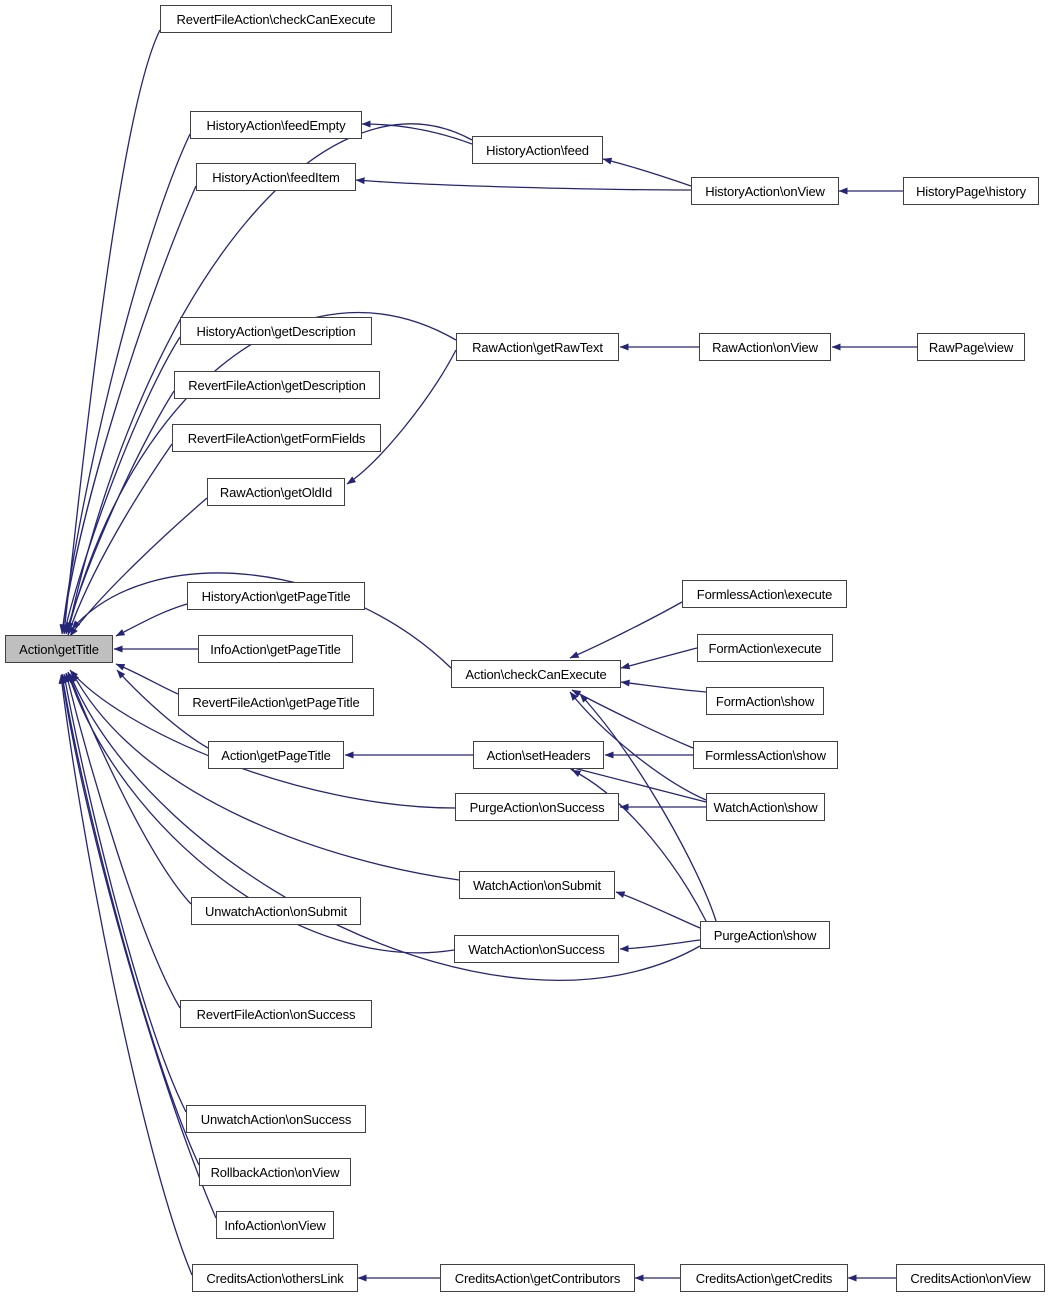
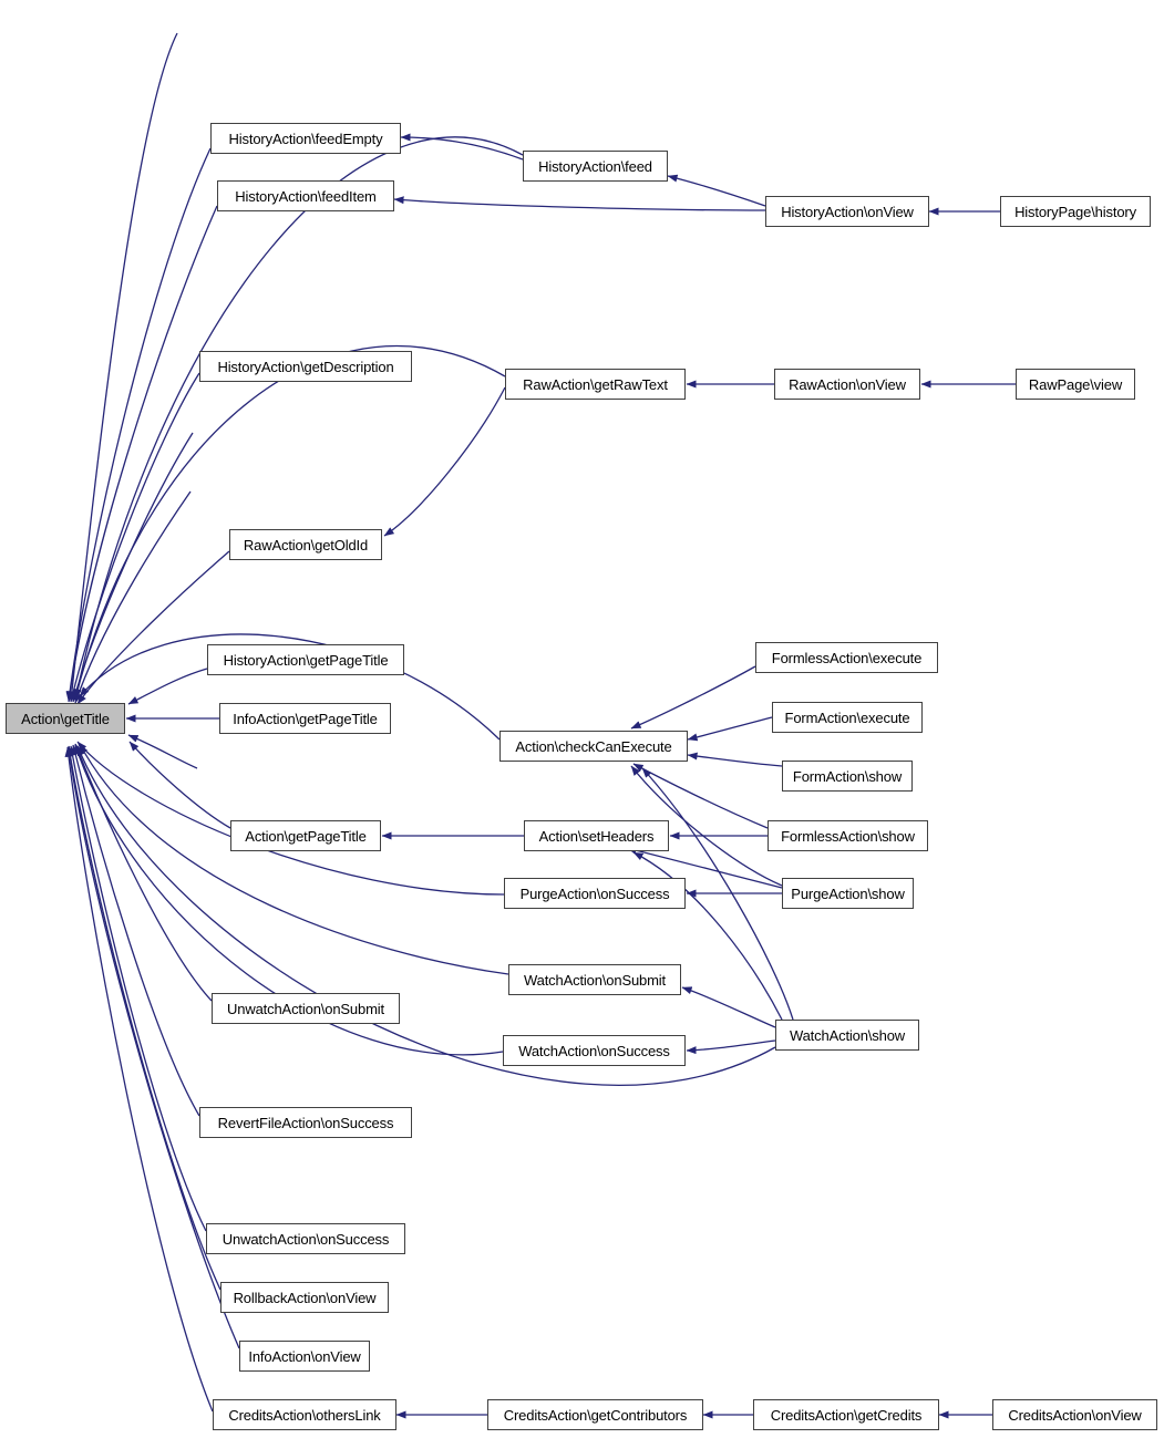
  Action\getTitle
- RevertFileAction\checkCanExecute
  HistoryAction\feedEmpty
  HistoryAction\feedItem
  HistoryAction\feed
  HistoryAction\onView
  HistoryPage\history
  HistoryAction\getDescription
- RevertFileAction\getDescription
- RevertFileAction\getFormFields
  RawAction\getOldId
  RawAction\getRawText
  RawAction\onView
  RawPage\view
  HistoryAction\getPageTitle
  InfoAction\getPageTitle
- RevertFileAction\getPageTitle
  Action\getPageTitle
  Action\checkCanExecute
  Action\setHeaders
  PurgeAction\onSuccess
  FormlessAction\execute
  FormAction\execute
  FormAction\show
  FormlessAction\show
- WatchAction\show
+ PurgeAction\show
  WatchAction\onSubmit
  UnwatchAction\onSubmit
  WatchAction\onSuccess
- PurgeAction\show
+ WatchAction\show
  RevertFileAction\onSuccess
  UnwatchAction\onSuccess
  RollbackAction\onView
  InfoAction\onView
  CreditsAction\othersLink
  CreditsAction\getContributors
  CreditsAction\getCredits
  CreditsAction\onView
